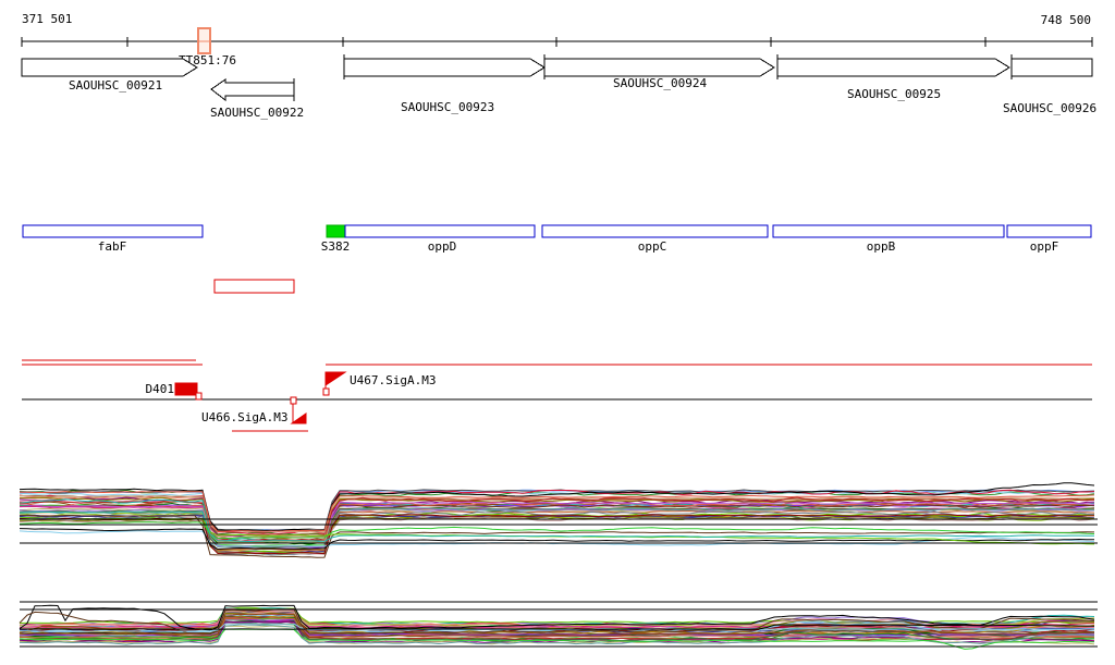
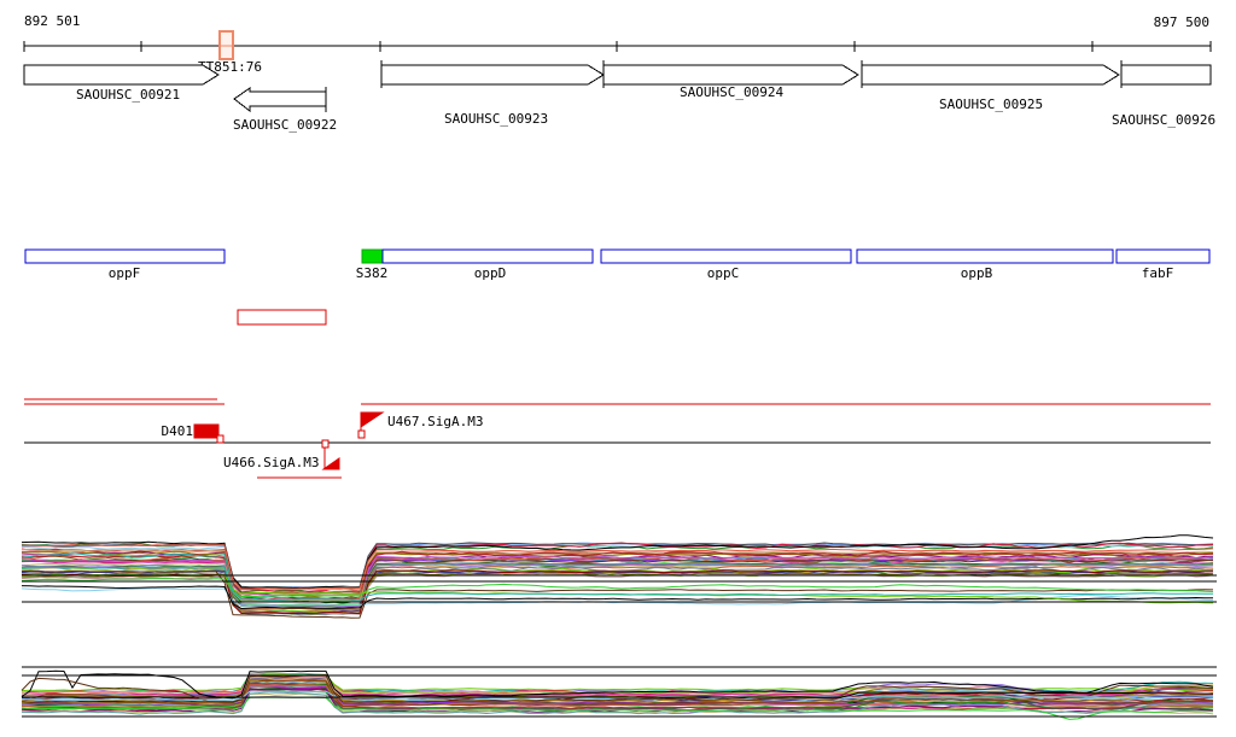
- 371 501
+ 892 501
- 748 500
+ 897 500
  T851:76
  SAOUHSC_00921
  SAOUHSC_00922
  SAOUHSC_00923
  SAOUHSC_00924
  SAOUHSC_00925
  SAOUHSC_00926
- fabF
+ oppF
  S382
  oppD
  oppC
  oppB
- oppF
+ fabF
  D401
  U466.SigA.M3
  U467.SigA.M3
